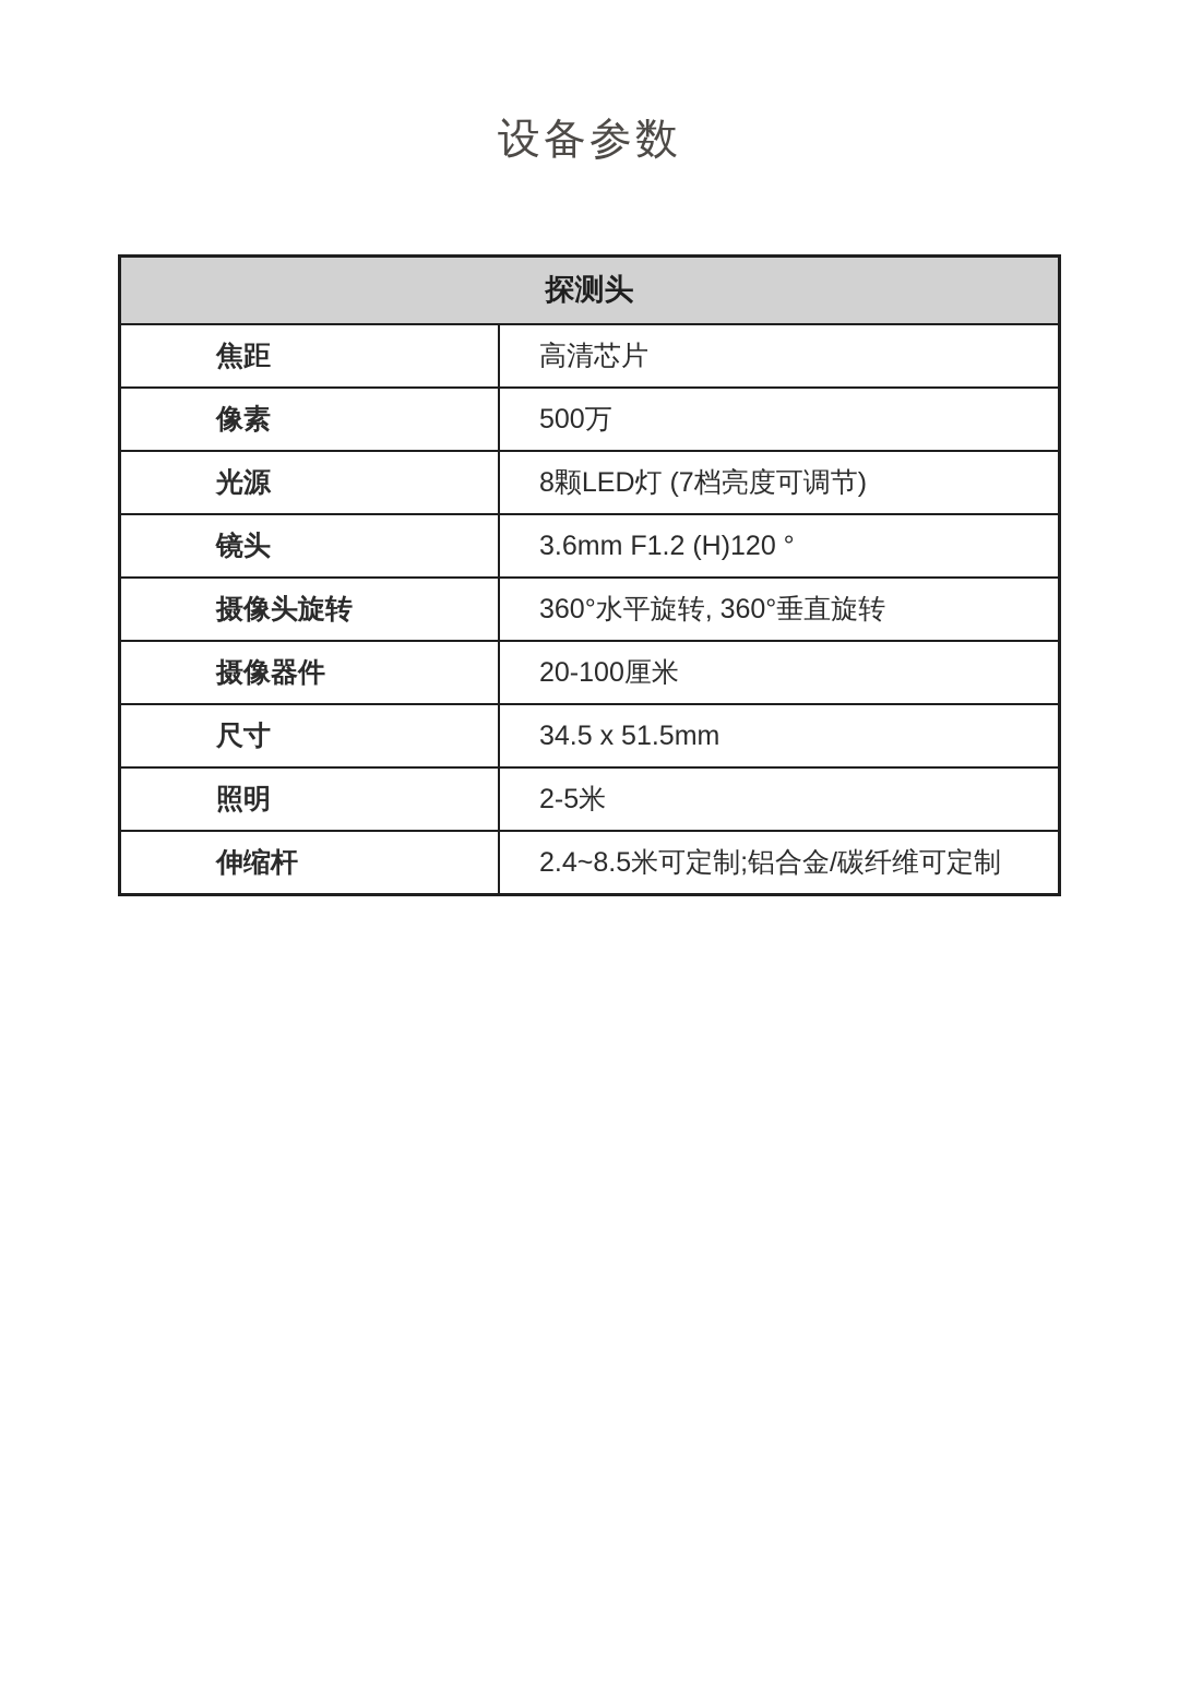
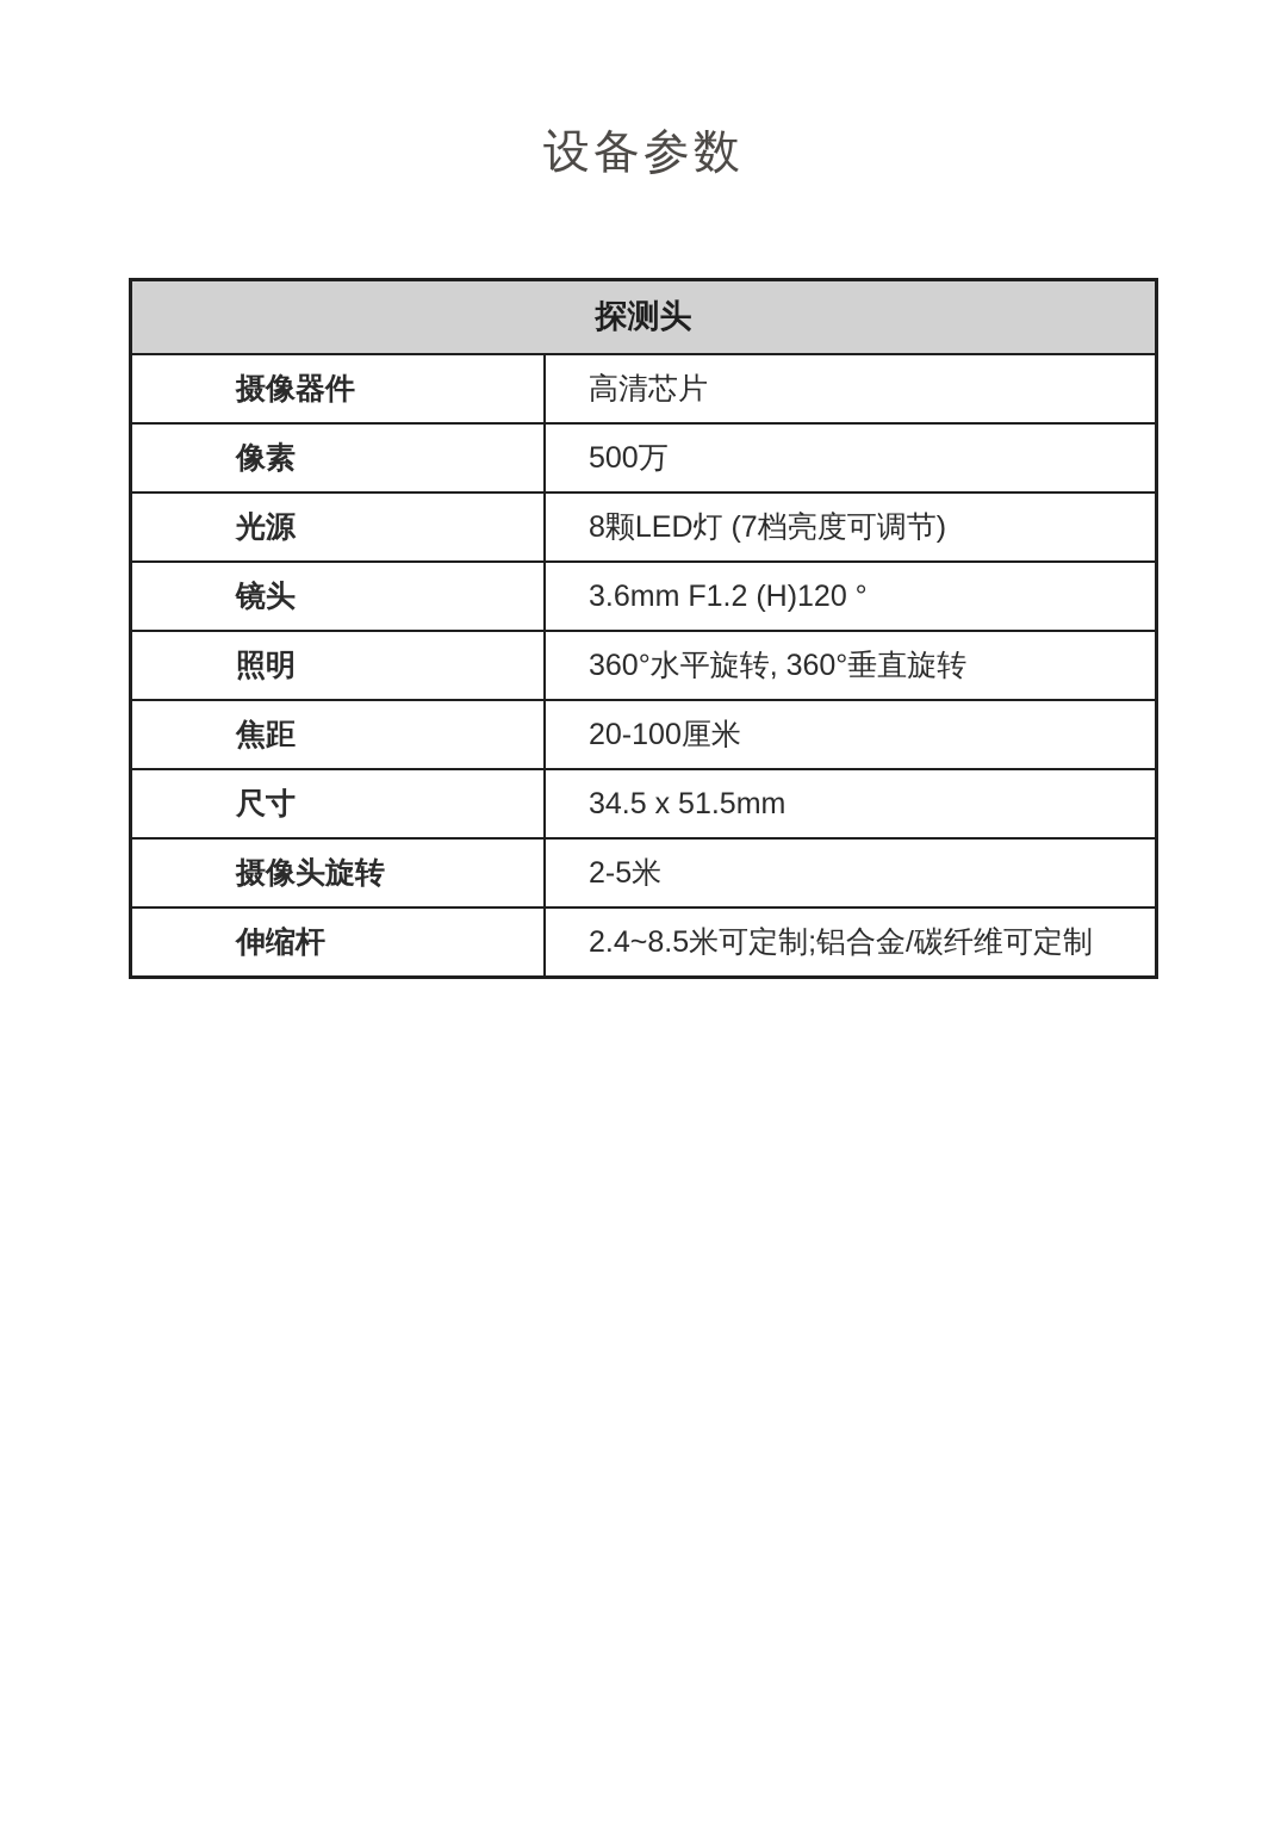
  设备参数
  探测头
- 焦距
+ 摄像器件
  高清芯片
  像素
  500万
  光源
  8颗LED灯 (7档亮度可调节)
  镜头
  3.6mm F1.2 (H)120 °
- 摄像头旋转
+ 照明
  360°水平旋转, 360°垂直旋转
- 摄像器件
+ 焦距
  20-100厘米
  尺寸
  34.5 x 51.5mm
- 照明
+ 摄像头旋转
  2-5米
  伸缩杆
  2.4~8.5米可定制;铝合金/碳纤维可定制
